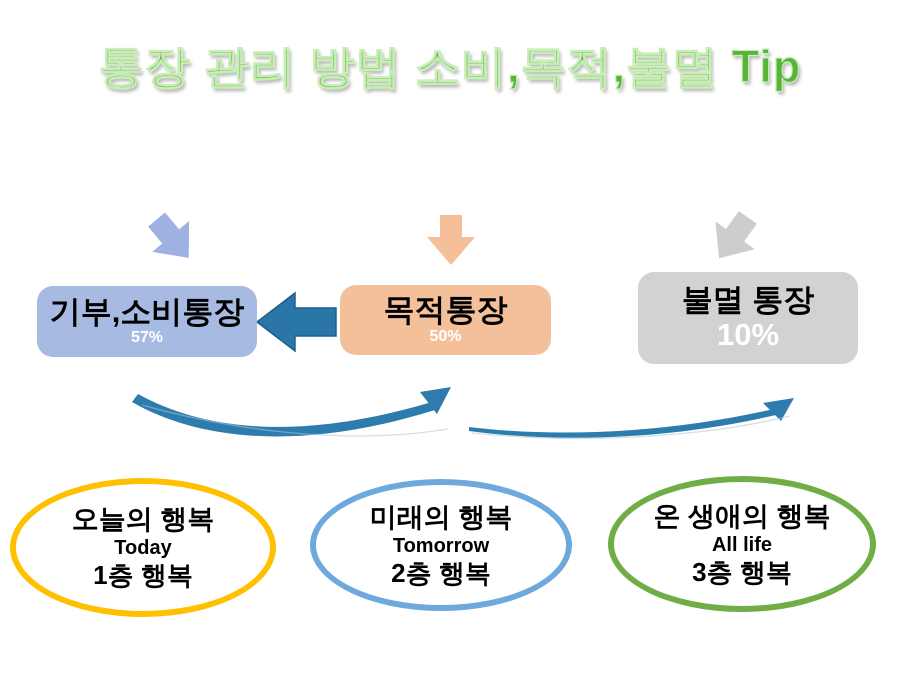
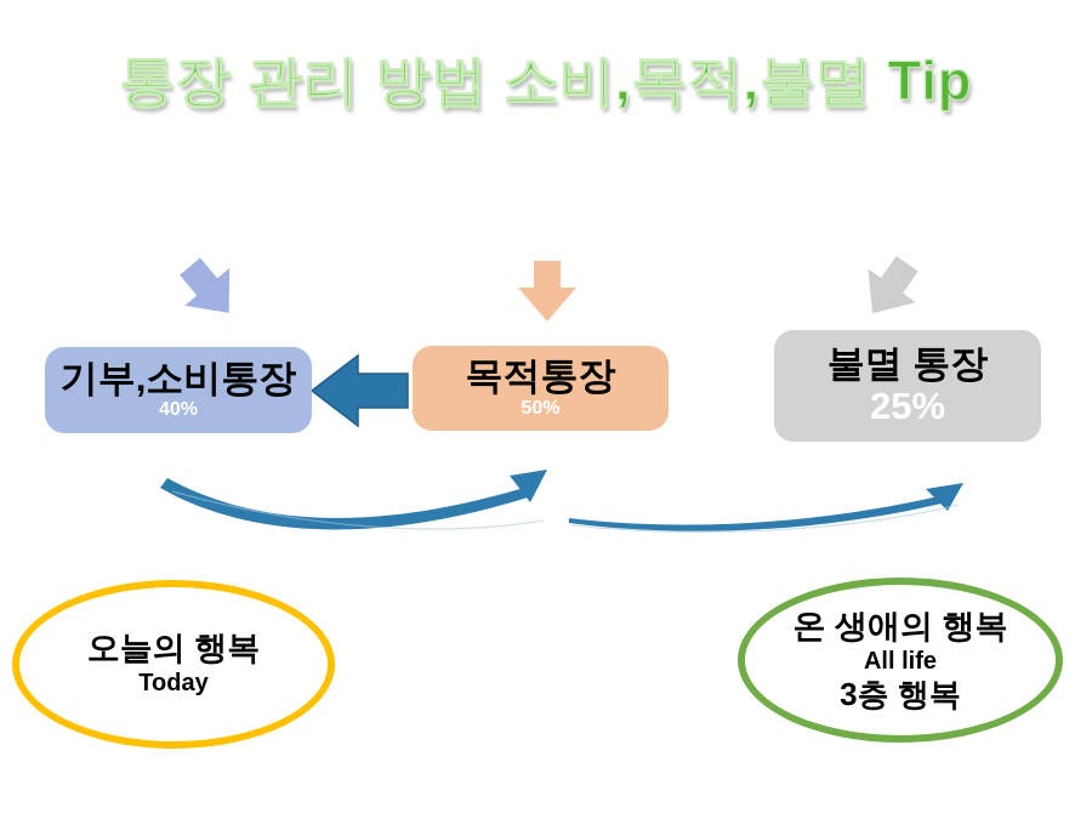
  통장 관리 방법 소비,목적,불멸 Tip
  기부,소비통장
- 57%
+ 40%
  목적통장
  50%
  불멸 통장
- 10%
+ 25%
  오늘의 행복
  Today
- 1층 행복
- 미래의 행복
- Tomorrow
- 2층 행복
  온 생애의 행복
  All life
  3층 행복
